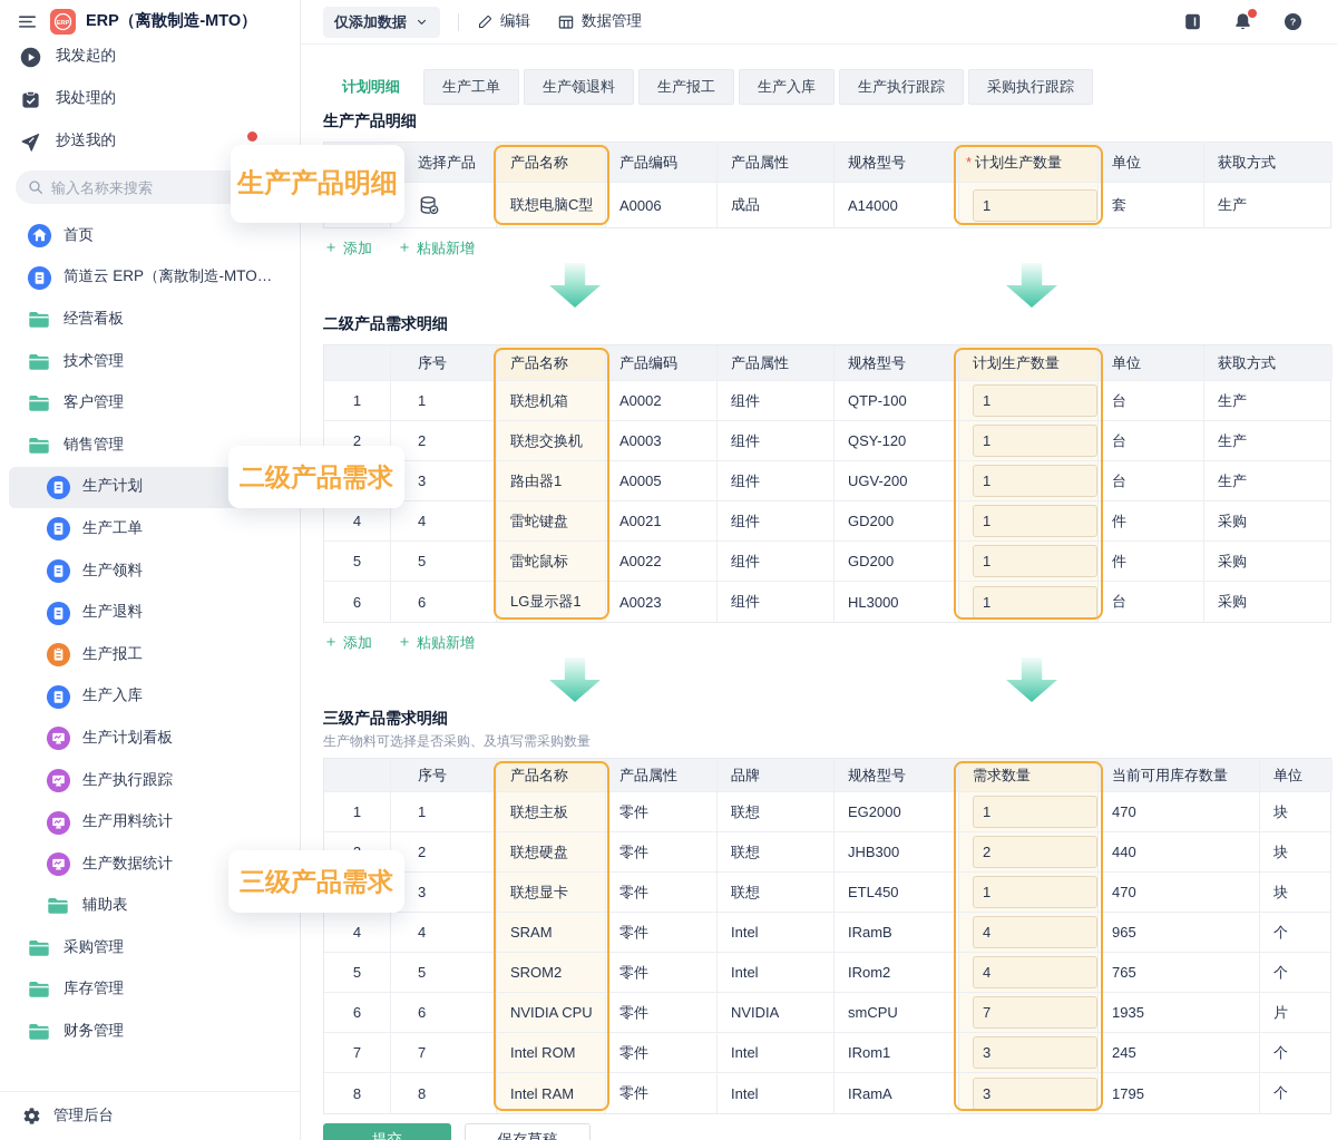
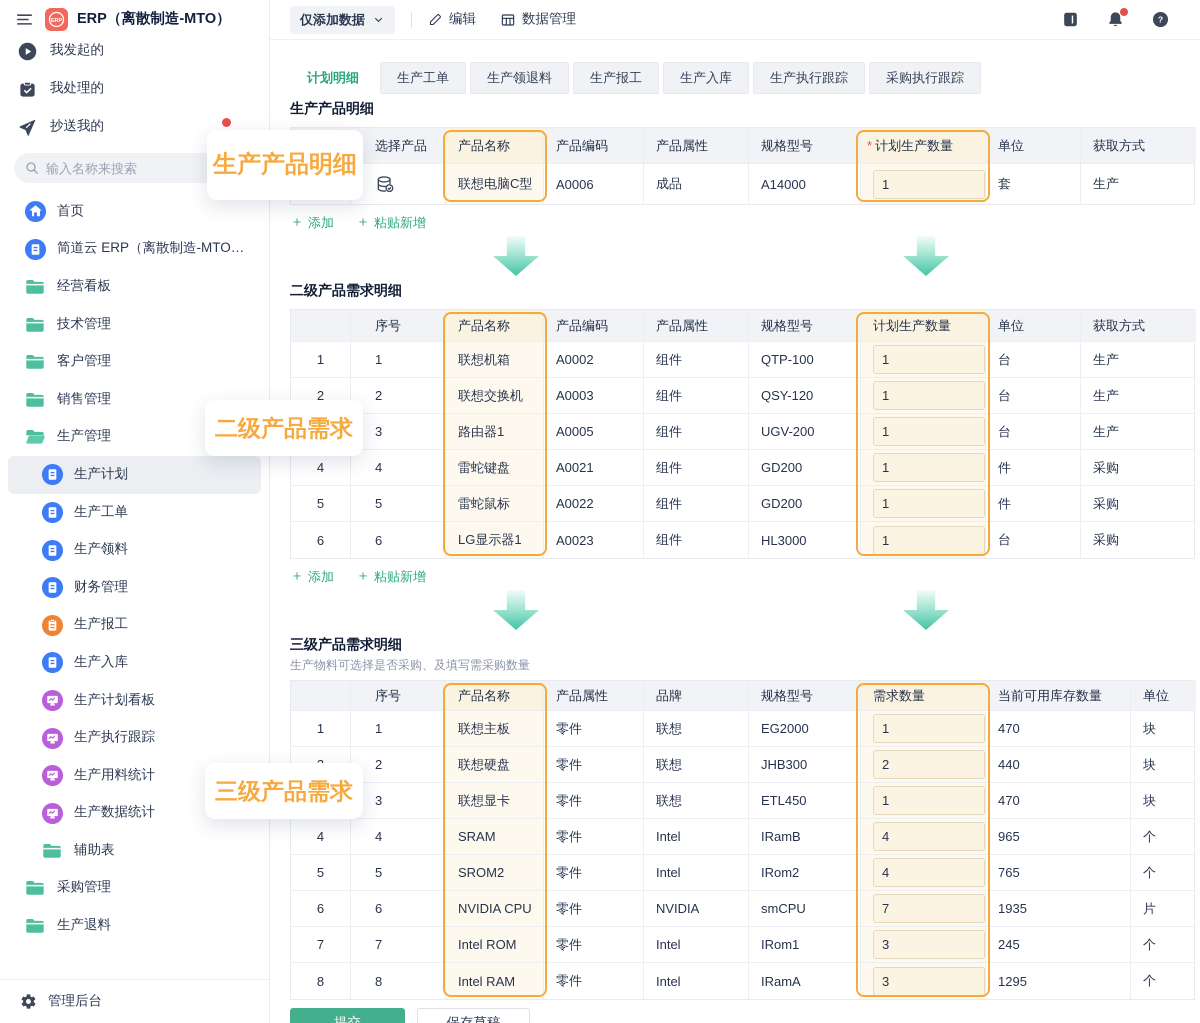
  ERP（离散制造-MTO）
  我发起的
  我处理的
  抄送我的
  输入名称来搜索
  首页
  简道云 ERP（离散制造-MTO）...
  经营看板
  技术管理
  客户管理
  销售管理
+ 生产管理
  生产计划
  生产工单
  生产领料
- 生产退料
+ 财务管理
  生产报工
  生产入库
  生产计划看板
  生产执行跟踪
  生产用料统计
  生产数据统计
  辅助表
  采购管理
- 库存管理
- 财务管理
+ 生产退料
  管理后台
  仅添加数据
  编辑
  数据管理
  ?
  计划明细
  生产工单
  生产领退料
  生产报工
  生产入库
  生产执行跟踪
  采购执行跟踪
  生产产品明细
  选择产品
  产品名称
  产品编码
  产品属性
  规格型号
  *
  计划生产数量
  单位
  获取方式
  联想电脑C型
  A0006
  成品
  A14000
  1
  套
  生产
  ＋
  添加
  ＋
  粘贴新增
  二级产品需求明细
  序号
  产品名称
  产品编码
  产品属性
  规格型号
  计划生产数量
  单位
  获取方式
  1
  1
  联想机箱
  A0002
  组件
  QTP-100
  1
  台
  生产
  2
  2
  联想交换机
  A0003
  组件
  QSY-120
  1
  台
  生产
  3
  路由器1
  A0005
  组件
  UGV-200
  1
  台
  生产
  4
  4
  雷蛇键盘
  A0021
  组件
  GD200
  1
  件
  采购
  5
  5
  雷蛇鼠标
  A0022
  组件
  GD200
  1
  件
  采购
  6
  6
  LG显示器1
  A0023
  组件
  HL3000
  1
  台
  采购
  ＋
  添加
  ＋
  粘贴新增
  三级产品需求明细
  生产物料可选择是否采购、及填写需采购数量
  序号
  产品名称
  产品属性
  品牌
  规格型号
  需求数量
  当前可用库存数量
  单位
  1
  1
  联想主板
  零件
  联想
  EG2000
  1
  470
  块
  2
  联想硬盘
  零件
  联想
  JHB300
  2
  440
  块
  3
  联想显卡
  零件
  联想
  ETL450
  1
  470
  块
  4
  4
  SRAM
  零件
  Intel
  IRamB
  4
  965
  个
  5
  5
  SROM2
  零件
  Intel
  IRom2
  4
  765
  个
  6
  6
  NVIDIA CPU
  零件
  NVIDIA
  smCPU
  7
  1935
  片
  7
  7
  Intel ROM
  零件
  Intel
  IRom1
  3
  245
  个
  8
  8
  Intel RAM
  零件
  Intel
  IRamA
  3
- 1795
+ 1295
  个
  生产产品明细
  二级产品需求
  三级产品需求
